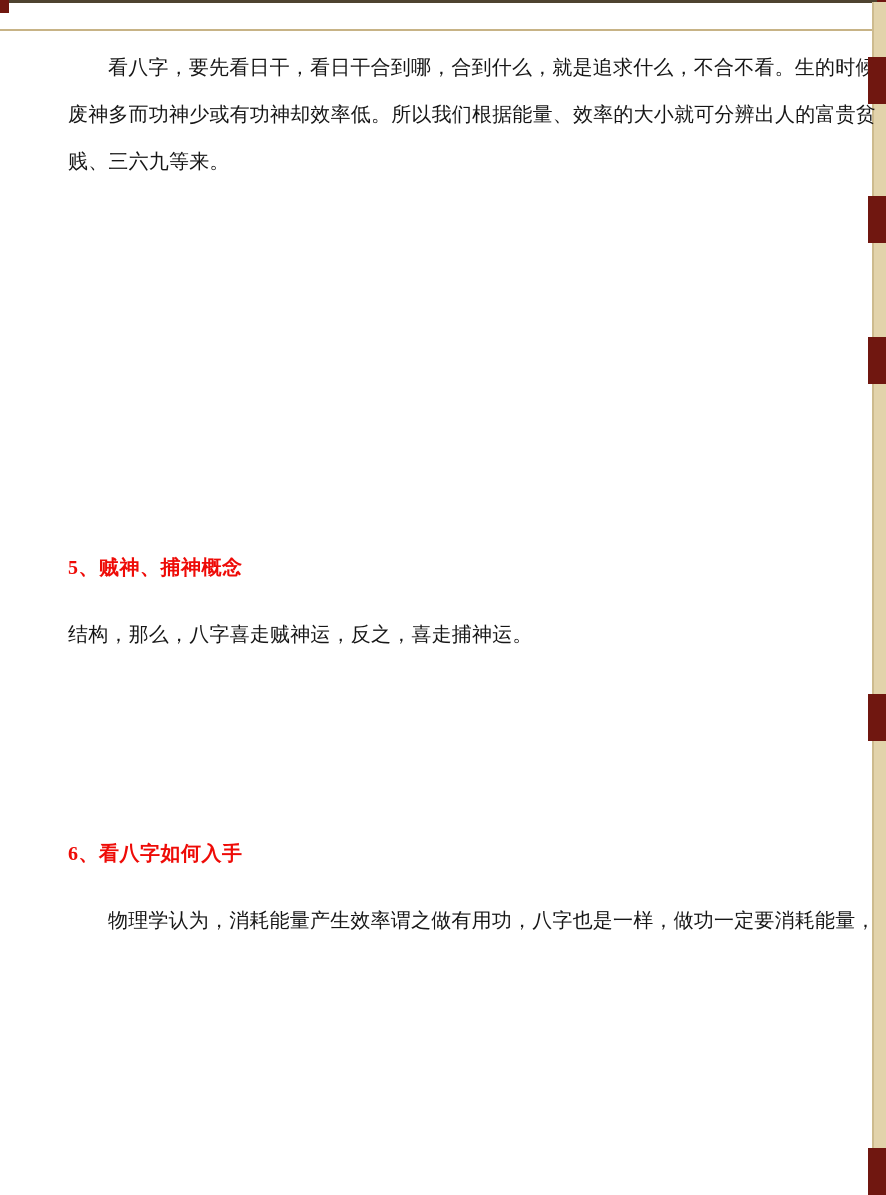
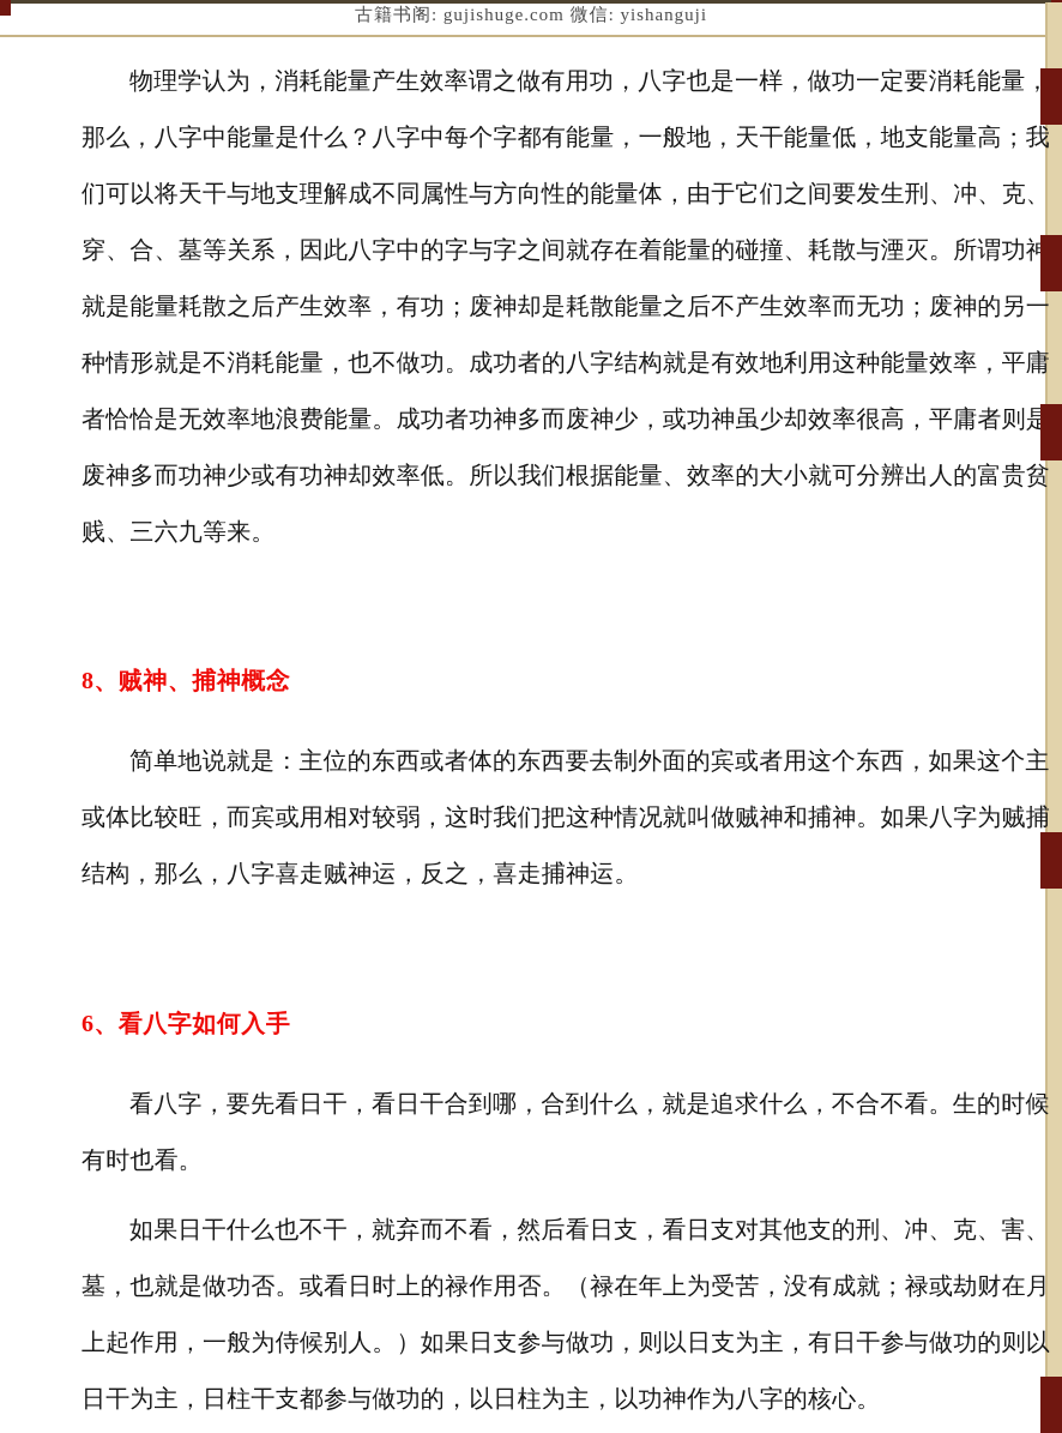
+ 古籍书阁: gujishuge.com 微信: yishanguji
- 看八字，要先看日干，看日干合到哪，合到什么，就是追求什么，不合不看。生的时候
+ 物理学认为，消耗能量产生效率谓之做有用功，八字也是一样，做功一定要消耗能量，
+ 那么，八字中能量是什么？八字中每个字都有能量，一般地，天干能量低，地支能量高；我
+ 们可以将天干与地支理解成不同属性与方向性的能量体，由于它们之间要发生刑、冲、克、
+ 穿、合、墓等关系，因此八字中的字与字之间就存在着能量的碰撞、耗散与湮灭。所谓功神
+ 就是能量耗散之后产生效率，有功；废神却是耗散能量之后不产生效率而无功；废神的另一
+ 种情形就是不消耗能量，也不做功。成功者的八字结构就是有效地利用这种能量效率，平庸
+ 者恰恰是无效率地浪费能量。成功者功神多而废神少，或功神虽少却效率很高，平庸者则是
  废神多而功神少或有功神却效率低。所以我们根据能量、效率的大小就可分辨出人的富贵贫
  贱、三六九等来。
- 5、贼神、捕神概念
+ 8、贼神、捕神概念
+ 简单地说就是：主位的东西或者体的东西要去制外面的宾或者用这个东西，如果这个主
+ 或体比较旺，而宾或用相对较弱，这时我们把这种情况就叫做贼神和捕神。如果八字为贼捕
  结构，那么，八字喜走贼神运，反之，喜走捕神运。
  6、看八字如何入手
- 物理学认为，消耗能量产生效率谓之做有用功，八字也是一样，做功一定要消耗能量，
+ 看八字，要先看日干，看日干合到哪，合到什么，就是追求什么，不合不看。生的时候
+ 有时也看。
+ 如果日干什么也不干，就弃而不看，然后看日支，看日支对其他支的刑、冲、克、害、
+ 墓，也就是做功否。或看日时上的禄作用否。（禄在年上为受苦，没有成就；禄或劫财在月
+ 上起作用，一般为侍候别人。）如果日支参与做功，则以日支为主，有日干参与做功的则以
+ 日干为主，日柱干支都参与做功的，以日柱为主，以功神作为八字的核心。
